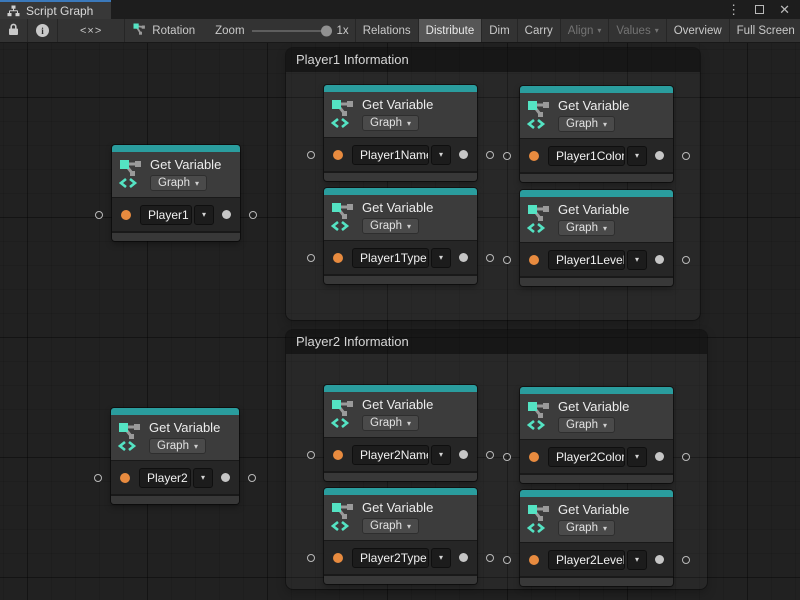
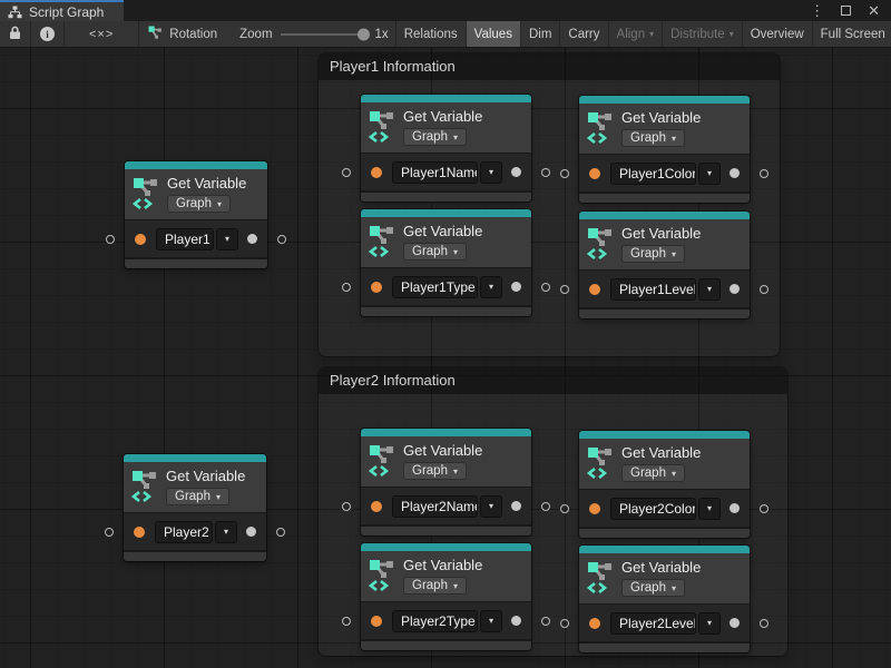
  Script Graph
  ⋮
  ✕
  i
  <×>
  Rotation
  Zoom
  1x
  Relations
- Distribute
+ Values
  Dim
  Carry
  Align
  ▾
- Values
+ Distribute
  ▾
  Overview
  Full Screen
  Player1 Information
  Player2 Information
  Get Variable
  Graph
  ▾
  Player1
  ▾
  Get Variable
  Graph
  ▾
  Player2
  ▾
  Get Variable
  Graph
  ▾
  Player1Nam
  ▾
  Get Variable
  Graph
  ▾
  Player1Color
  ▾
  Get Variable
  Graph
  ▾
  Player1Type
  ▾
  Get Variable
  Graph
  ▾
  Player1Level
  ▾
  Get Variable
  Graph
  ▾
  Player2Nam
  ▾
  Get Variable
  Graph
  ▾
  Player2Color
  ▾
  Get Variable
  Graph
  ▾
  Player2Type
  ▾
  Get Variable
  Graph
  ▾
  Player2Level
  ▾
